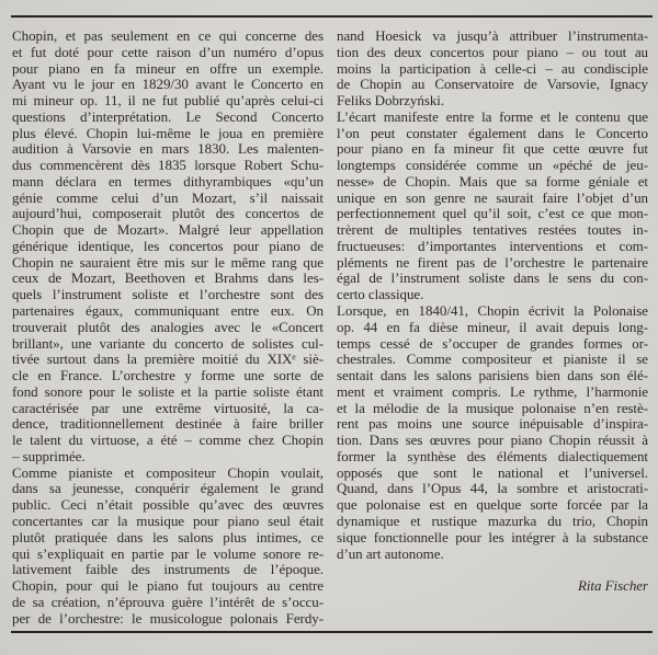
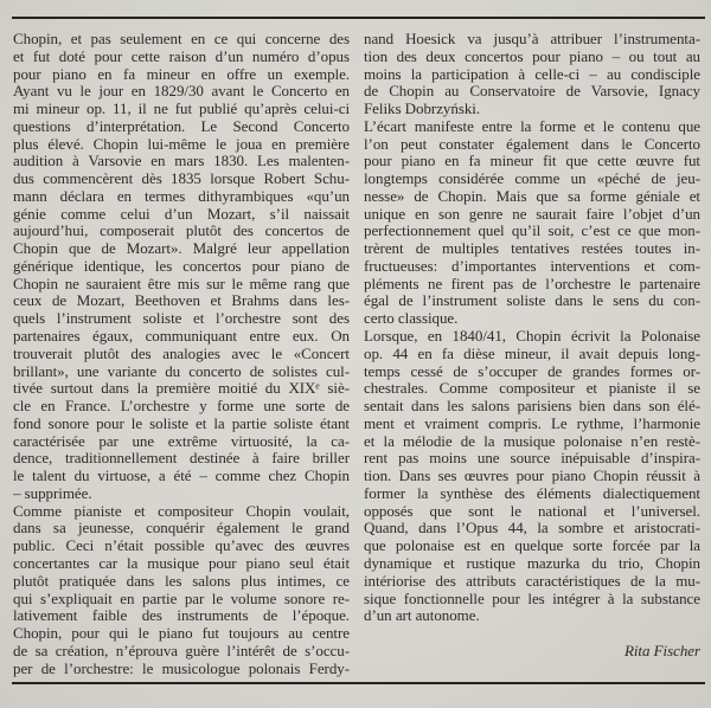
  Chopin, et pas seulement en ce qui concerne des
  et fut doté pour cette raison d’un numéro d’opus
  pour piano en fa mineur en offre un exemple.
  Ayant vu le jour en 1829/30 avant le Concerto en
  mi mineur op. 11, il ne fut publié qu’après celui-ci
  questions d’interprétation. Le Second Concerto
  plus élevé. Chopin lui-même le joua en première
  audition à Varsovie en mars 1830. Les malenten-
  dus commencèrent dès 1835 lorsque Robert Schu-
  mann déclara en termes dithyrambiques «qu’un
  génie comme celui d’un Mozart, s’il naissait
  aujourd’hui, composerait plutôt des concertos de
  Chopin que de Mozart». Malgré leur appellation
  générique identique, les concertos pour piano de
  Chopin ne sauraient être mis sur le même rang que
  ceux de Mozart, Beethoven et Brahms dans les-
  quels l’instrument soliste et l’orchestre sont des
  partenaires égaux, communiquant entre eux. On
  trouverait plutôt des analogies avec le «Concert
  brillant», une variante du concerto de solistes cul-
  tivée surtout dans la première moitié du XIXᵉ siè-
  cle en France. L’orchestre y forme une sorte de
  fond sonore pour le soliste et la partie soliste étant
  caractérisée par une extrême virtuosité, la ca-
  dence, traditionnellement destinée à faire briller
  le talent du virtuose, a été – comme chez Chopin
  – supprimée.
  Comme pianiste et compositeur Chopin voulait,
  dans sa jeunesse, conquérir également le grand
  public. Ceci n’était possible qu’avec des œuvres
  concertantes car la musique pour piano seul était
  plutôt pratiquée dans les salons plus intimes, ce
  qui s’expliquait en partie par le volume sonore re-
  lativement faible des instruments de l’époque.
  Chopin, pour qui le piano fut toujours au centre
  de sa création, n’éprouva guère l’intérêt de s’occu-
  per de l’orchestre: le musicologue polonais Ferdy-
  nand Hoesick va jusqu’à attribuer l’instrumenta-
  tion des deux concertos pour piano – ou tout au
  moins la participation à celle-ci – au condisciple
  de Chopin au Conservatoire de Varsovie, Ignacy
  Feliks Dobrzyński.
  L’écart manifeste entre la forme et le contenu que
  l’on peut constater également dans le Concerto
  pour piano en fa mineur fit que cette œuvre fut
  longtemps considérée comme un «péché de jeu-
  nesse» de Chopin. Mais que sa forme géniale et
  unique en son genre ne saurait faire l’objet d’un
  perfectionnement quel qu’il soit, c’est ce que mon-
  trèrent de multiples tentatives restées toutes in-
  fructueuses: d’importantes interventions et com-
  pléments ne firent pas de l’orchestre le partenaire
  égal de l’instrument soliste dans le sens du con-
  certo classique.
  Lorsque, en 1840/41, Chopin écrivit la Polonaise
  op. 44 en fa dièse mineur, il avait depuis long-
  temps cessé de s’occuper de grandes formes or-
  chestrales. Comme compositeur et pianiste il se
  sentait dans les salons parisiens bien dans son élé-
  ment et vraiment compris. Le rythme, l’harmonie
  et la mélodie de la musique polonaise n’en restè-
  rent pas moins une source inépuisable d’inspira-
  tion. Dans ses œuvres pour piano Chopin réussit à
  former la synthèse des éléments dialectiquement
  opposés que sont le national et l’universel.
  Quand, dans l’Opus 44, la sombre et aristocrati-
  que polonaise est en quelque sorte forcée par la
  dynamique et rustique mazurka du trio, Chopin
+ intériorise des attributs caractéristiques de la mu-
  sique fonctionnelle pour les intégrer à la substance
  d’un art autonome.
  Rita Fischer
